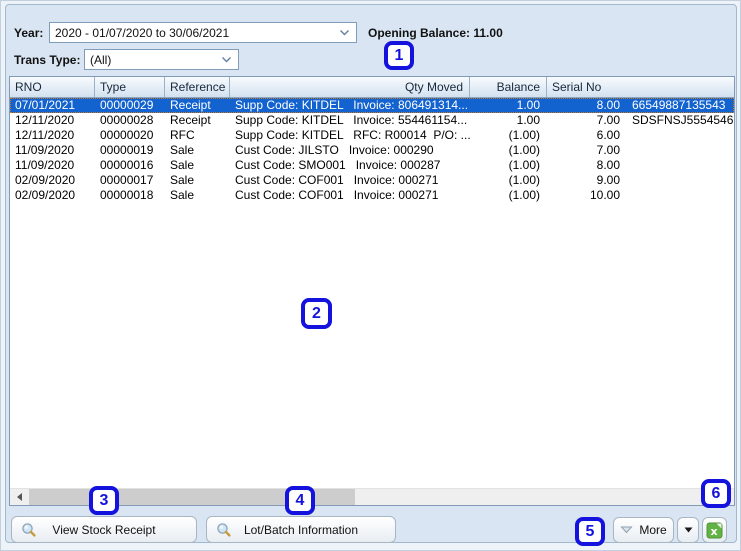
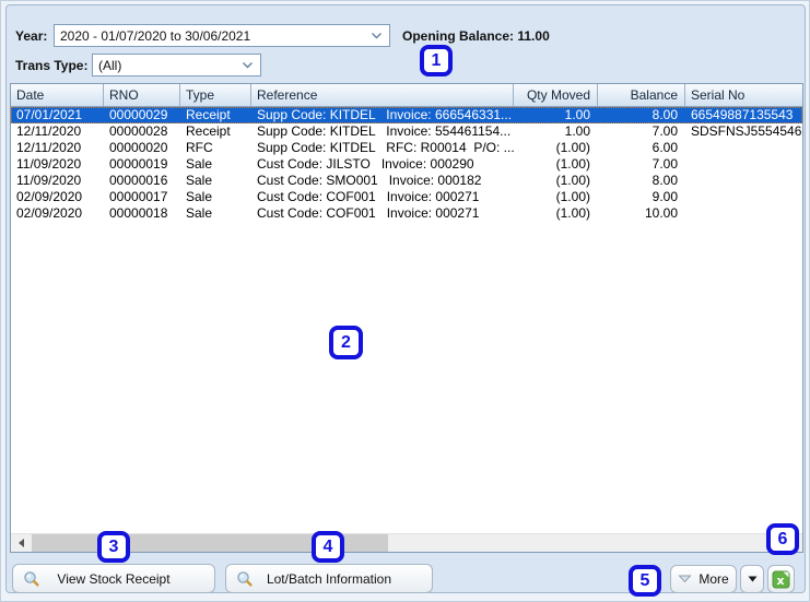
  Year:
  2020 - 01/07/2020 to 30/06/2021
  Opening Balance: 11.00
  Trans Type:
  (All)
+ Date
  RNO
  Type
  Reference
  Qty Moved
  Balance
  Serial No
  07/01/2021
  00000029
  Receipt
- Supp Code: KITDEL Invoice: 806491314...
+ Supp Code: KITDEL Invoice: 666546331...
  1.00
  8.00
  66549887135543
  12/11/2020
  00000028
  Receipt
  Supp Code: KITDEL Invoice: 554461154...
  1.00
  7.00
  SDSFNSJ5554546
  12/11/2020
  00000020
  RFC
  Supp Code: KITDEL RFC: R00014 P/O: ...
  (1.00)
  6.00
  11/09/2020
  00000019
  Sale
  Cust Code: JILSTO Invoice: 000290
  (1.00)
  7.00
  11/09/2020
  00000016
  Sale
- Cust Code: SMO001 Invoice: 000287
+ Cust Code: SMO001 Invoice: 000182
  (1.00)
  8.00
  02/09/2020
  00000017
  Sale
  Cust Code: COF001 Invoice: 000271
  (1.00)
  9.00
  02/09/2020
  00000018
  Sale
  Cust Code: COF001 Invoice: 000271
  (1.00)
  10.00
  View Stock Receipt
  Lot/Batch Information
  More
  x
  1
  2
  3
  4
  5
  6
